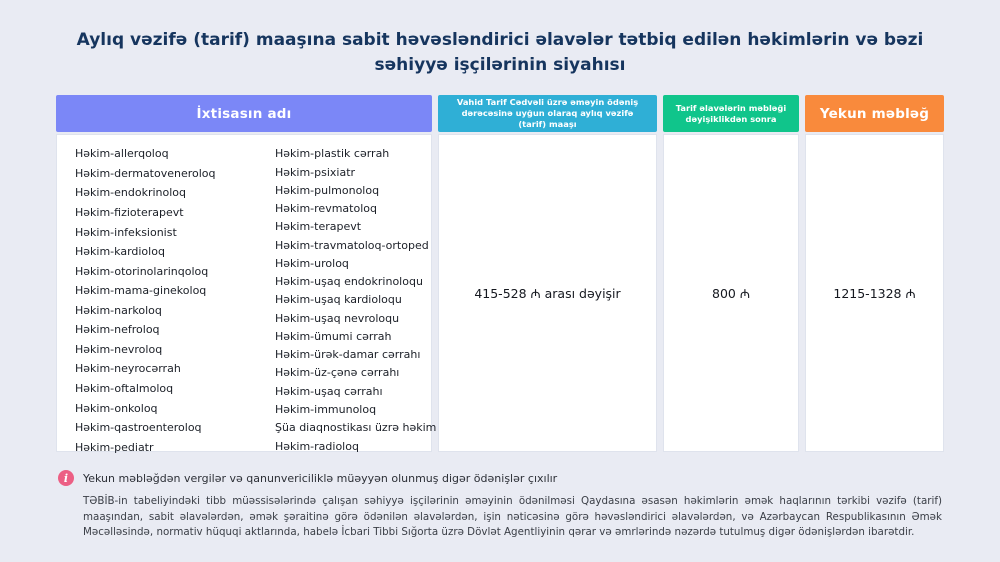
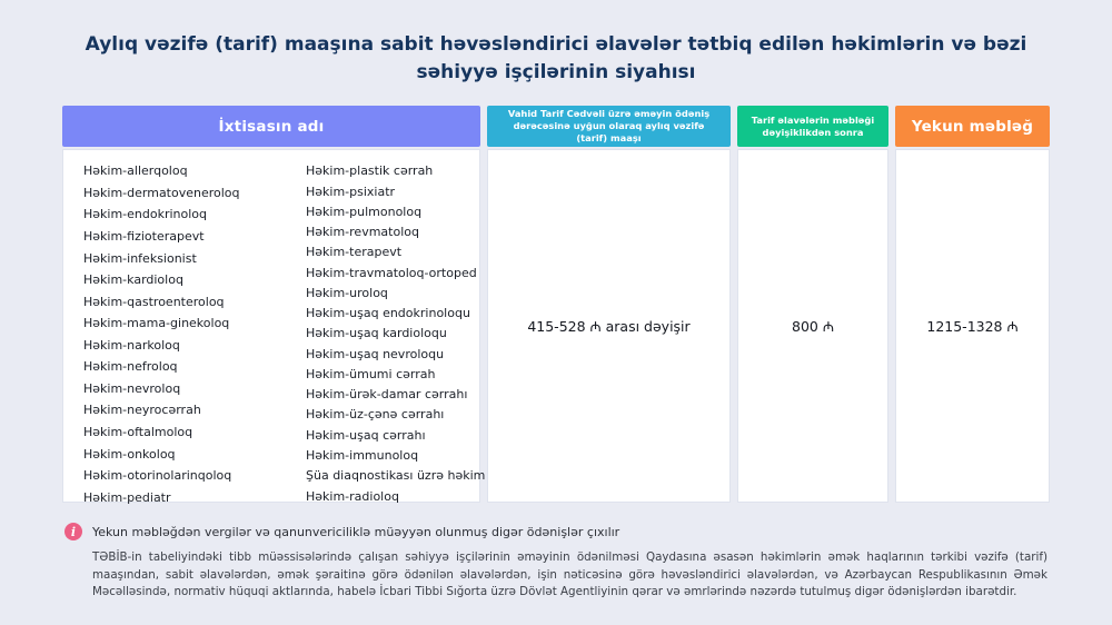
  Aylıq vəzifə (tarif) maaşına sabit həvəsləndirici əlavələr tətbiq edilən həkimlərin və bəzi səhiyyə işçilərinin siyahısı
  İxtisasın adı
  Həkim-allerqoloq
  Həkim-dermatoveneroloq
  Həkim-endokrinoloq
  Həkim-fizioterapevt
  Həkim-infeksionist
  Həkim-kardioloq
- Həkim-otorinolarinqoloq
+ Həkim-qastroenteroloq
  Həkim-mama-ginekoloq
  Həkim-narkoloq
  Həkim-nefroloq
  Həkim-nevroloq
  Həkim-neyrocərrah
  Həkim-oftalmoloq
  Həkim-onkoloq
- Həkim-qastroenteroloq
+ Həkim-otorinolarinqoloq
  Həkim-pediatr
  Həkim-plastik cərrah
  Həkim-psixiatr
  Həkim-pulmonoloq
  Həkim-revmatoloq
  Həkim-terapevt
  Həkim-travmatoloq-ortoped
  Həkim-uroloq
  Həkim-uşaq endokrinoloqu
  Həkim-uşaq kardioloqu
  Həkim-uşaq nevroloqu
  Həkim-ümumi cərrah
  Həkim-ürək-damar cərrahı
  Həkim-üz-çənə cərrahı
  Həkim-uşaq cərrahı
  Həkim-immunoloq
  Şüa diaqnostikası üzrə həkim
  Həkim-radioloq
  Vahid Tarif Cədvəli üzrə əməyin ödəniş dərəcəsinə uyğun olaraq aylıq vəzifə (tarif) maaşı
  415-528 ₼ arası dəyişir
  Tarif əlavələrin məbləği dəyişiklikdən sonra
  800 ₼
  Yekun məbləğ
  1215-1328 ₼
  i
  Yekun məbləğdən vergilər və qanunvericiliklə müəyyən olunmuş digər ödənişlər çıxılır
  TƏBİB-in tabeliyindəki tibb müəssisələrində çalışan səhiyyə işçilərinin əməyinin ödənilməsi Qaydasına əsasən həkimlərin əmək haqlarının tərkibi vəzifə (tarif) maaşından, sabit əlavələrdən, əmək şəraitinə görə ödənilən əlavələrdən, işin nəticəsinə görə həvəsləndirici əlavələrdən, və Azərbaycan Respublikasının Əmək Məcəlləsində, normativ hüquqi aktlarında, habelə İcbari Tibbi Sığorta üzrə Dövlət Agentliyinin qərar və əmrlərində nəzərdə tutulmuş digər ödənişlərdən ibarətdir.
